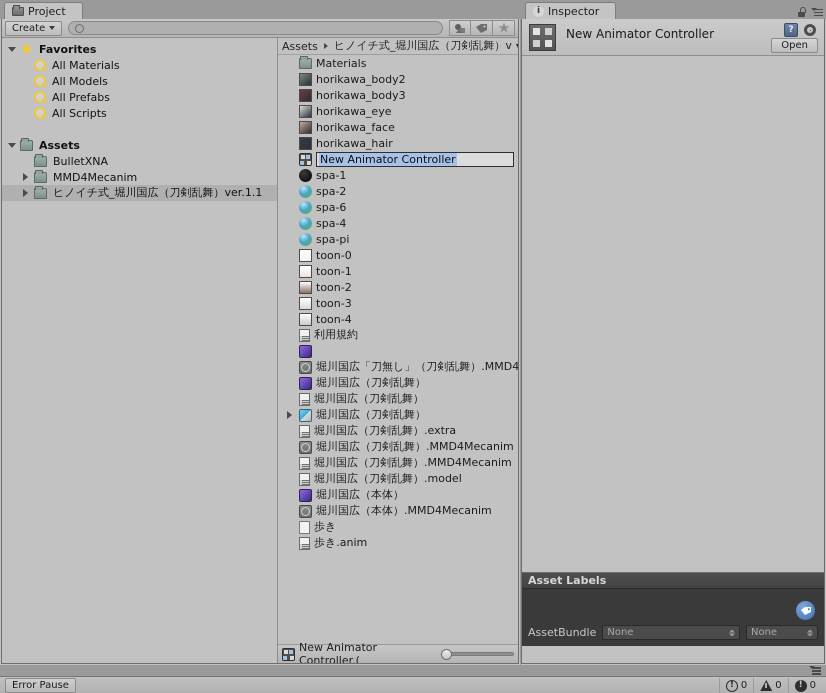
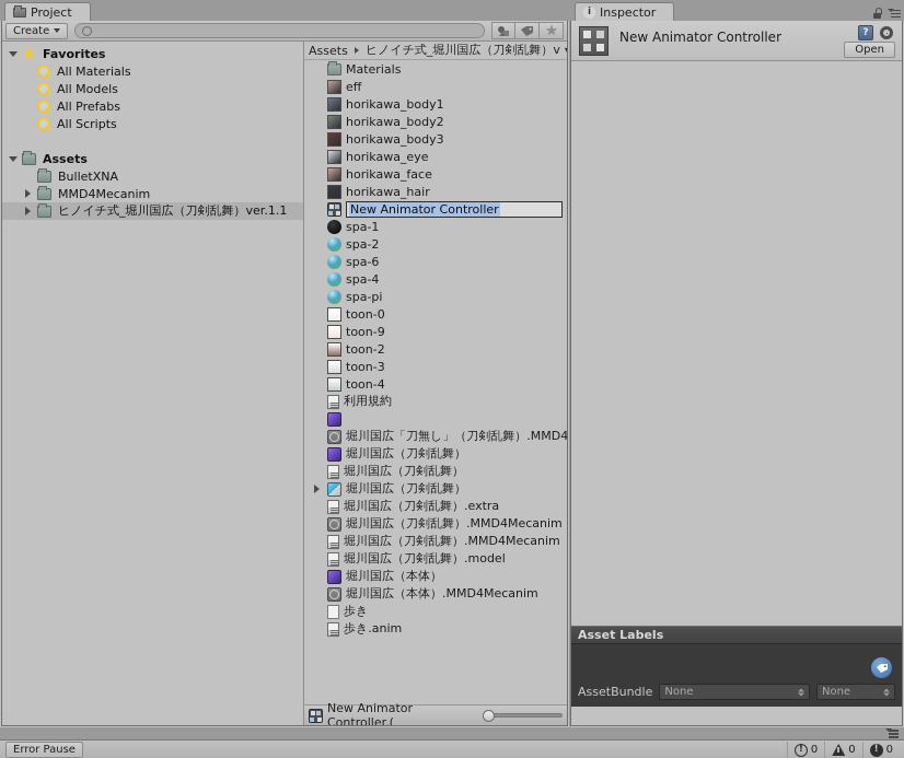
  Project
  Create
  Favorites
  All Materials
  All Models
  All Prefabs
  All Scripts
  Assets
  BulletXNA
  MMD4Mecanim
  ヒノイチ式_堀川国広（刀剣乱舞）ver.1.1
  Assets
  ヒノイチ式_堀川国広（刀剣乱舞）v
  Materials
+ eff
+ horikawa_body1
  horikawa_body2
  horikawa_body3
  horikawa_eye
  horikawa_face
  horikawa_hair
  New Animator Controller
  spa-1
  spa-2
  spa-6
  spa-4
  spa-pi
  toon-0
- toon-1
+ toon-9
  toon-2
  toon-3
  toon-4
  利用規約
  堀川国広「刀無し」（刀剣乱舞）.MMD4
  堀川国広（刀剣乱舞）
  堀川国広（刀剣乱舞）
  堀川国広（刀剣乱舞）
  堀川国広（刀剣乱舞）.extra
  堀川国広（刀剣乱舞）.MMD4Mecanim
  堀川国広（刀剣乱舞）.MMD4Mecanim
  堀川国広（刀剣乱舞）.model
  堀川国広（本体）
  堀川国広（本体）.MMD4Mecanim
  歩き
  歩き.anim
  New Animator Controller.(
  i
  Inspector
  New Animator Controller
  ?
  Open
  Asset Labels
  AssetBundle
  None
  None
  Error Pause
  !
  0
  0
  !
  0
